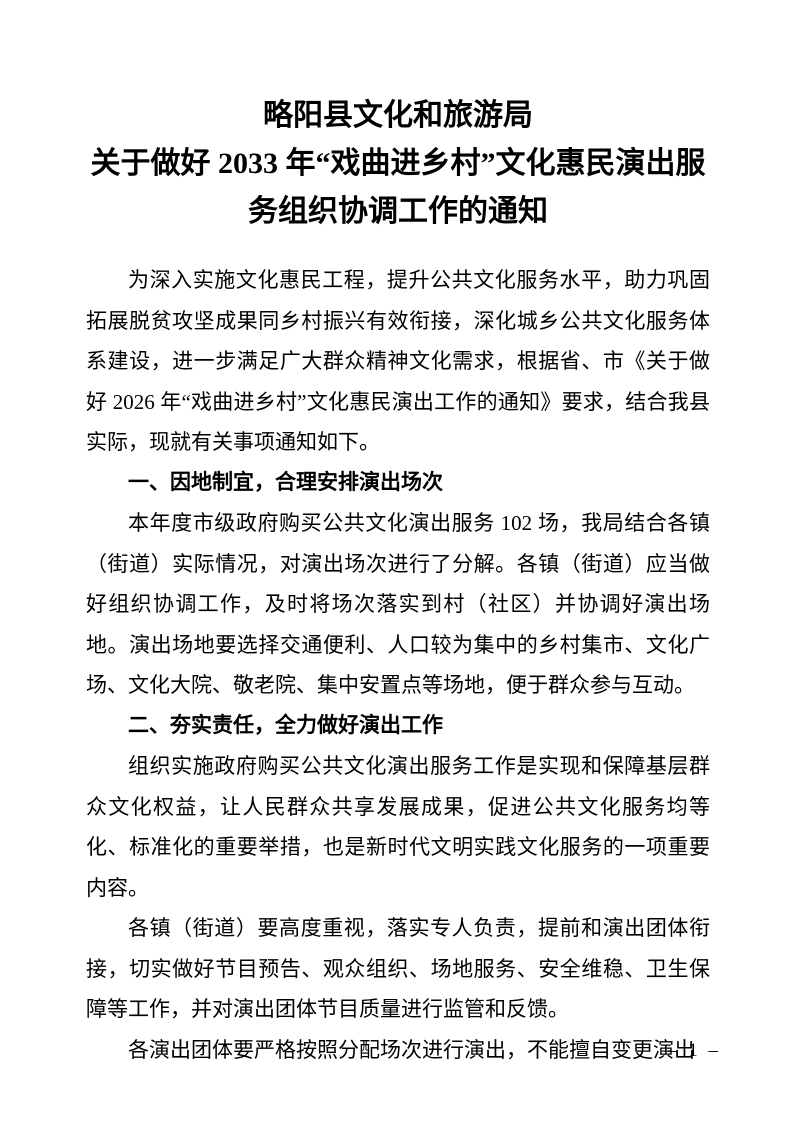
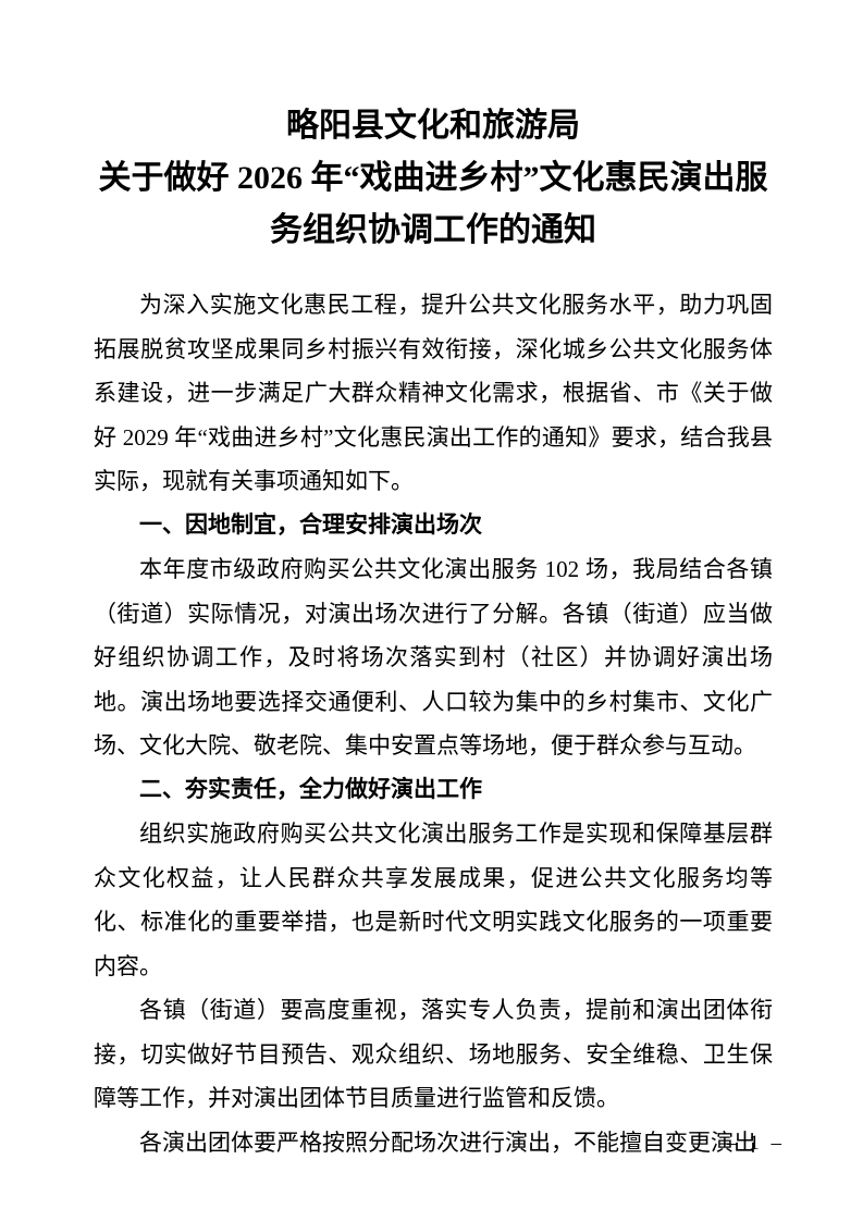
  略阳县文化和旅游局
- 关于做好 2033 年“戏曲进乡村”文化惠民演出服
+ 关于做好 2026 年“戏曲进乡村”文化惠民演出服
  务组织协调工作的通知
- 为深入实施文化惠民工程，提升公共文化服务水平，助力巩固拓展脱贫攻坚成果同乡村振兴有效衔接，深化城乡公共文化服务体系建设，进一步满足广大群众精神文化需求，根据省、市《关于做好 2026 年“戏曲进乡村”文化惠民演出工作的通知》要求，结合我县实际，现就有关事项通知如下。
+ 为深入实施文化惠民工程，提升公共文化服务水平，助力巩固拓展脱贫攻坚成果同乡村振兴有效衔接，深化城乡公共文化服务体系建设，进一步满足广大群众精神文化需求，根据省、市《关于做好 2029 年“戏曲进乡村”文化惠民演出工作的通知》要求，结合我县实际，现就有关事项通知如下。
  一、因地制宜，合理安排演出场次
  本年度市级政府购买公共文化演出服务 102 场，我局结合各镇（街道）实际情况，对演出场次进行了分解。各镇（街道）应当做好组织协调工作，及时将场次落实到村（社区）并协调好演出场地。演出场地要选择交通便利、人口较为集中的乡村集市、文化广场、文化大院、敬老院、集中安置点等场地，便于群众参与互动。
  二、夯实责任，全力做好演出工作
  组织实施政府购买公共文化演出服务工作是实现和保障基层群众文化权益，让人民群众共享发展成果，促进公共文化服务均等化、标准化的重要举措，也是新时代文明实践文化服务的一项重要内容。
  各镇（街道）要高度重视，落实专人负责，提前和演出团体衔接，切实做好节目预告、观众组织、场地服务、安全维稳、卫生保障等工作，并对演出团体节目质量进行监管和反馈。
  各演出团体要严格按照分配场次进行演出，不能擅自变更演出
  – 1 –
